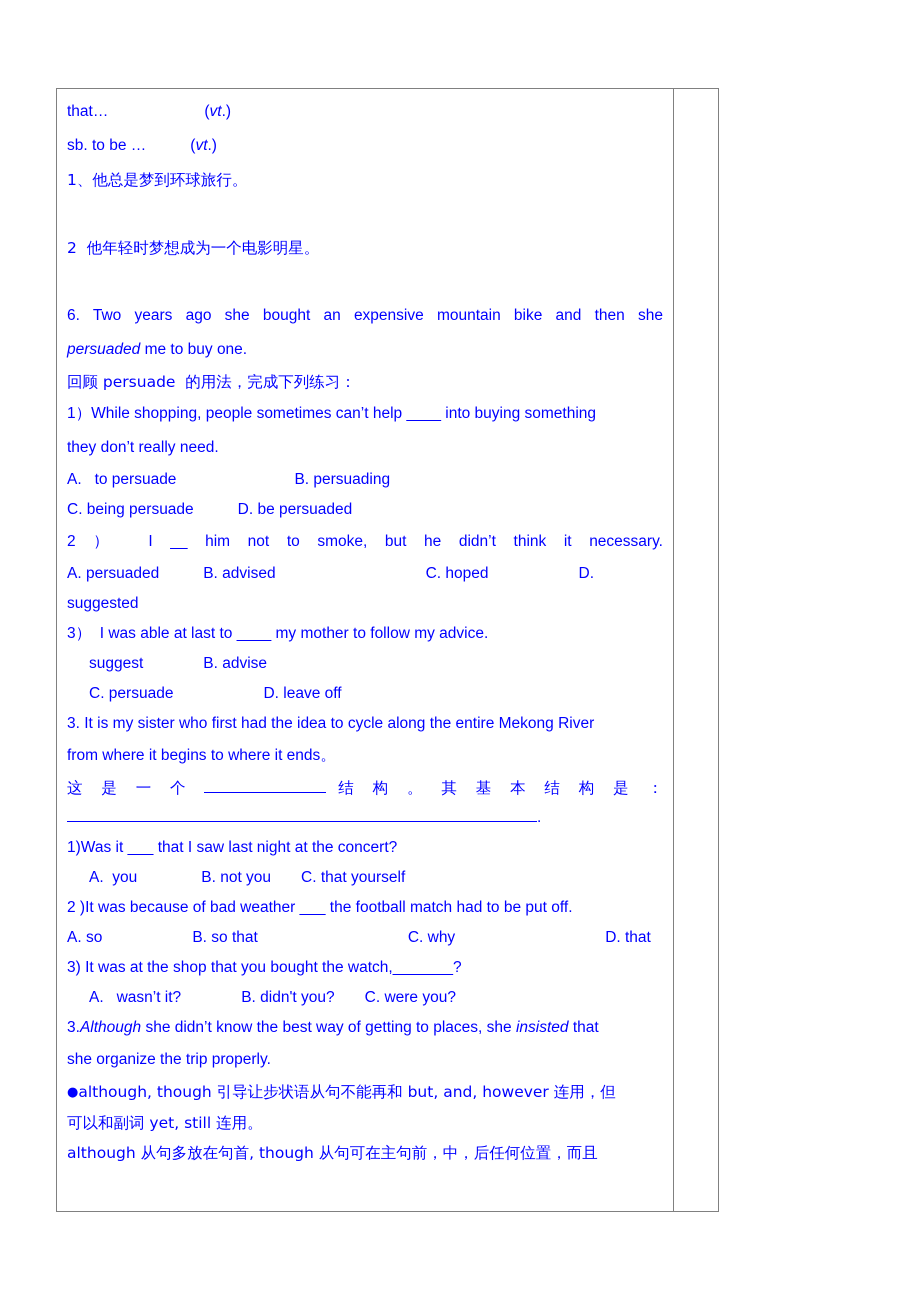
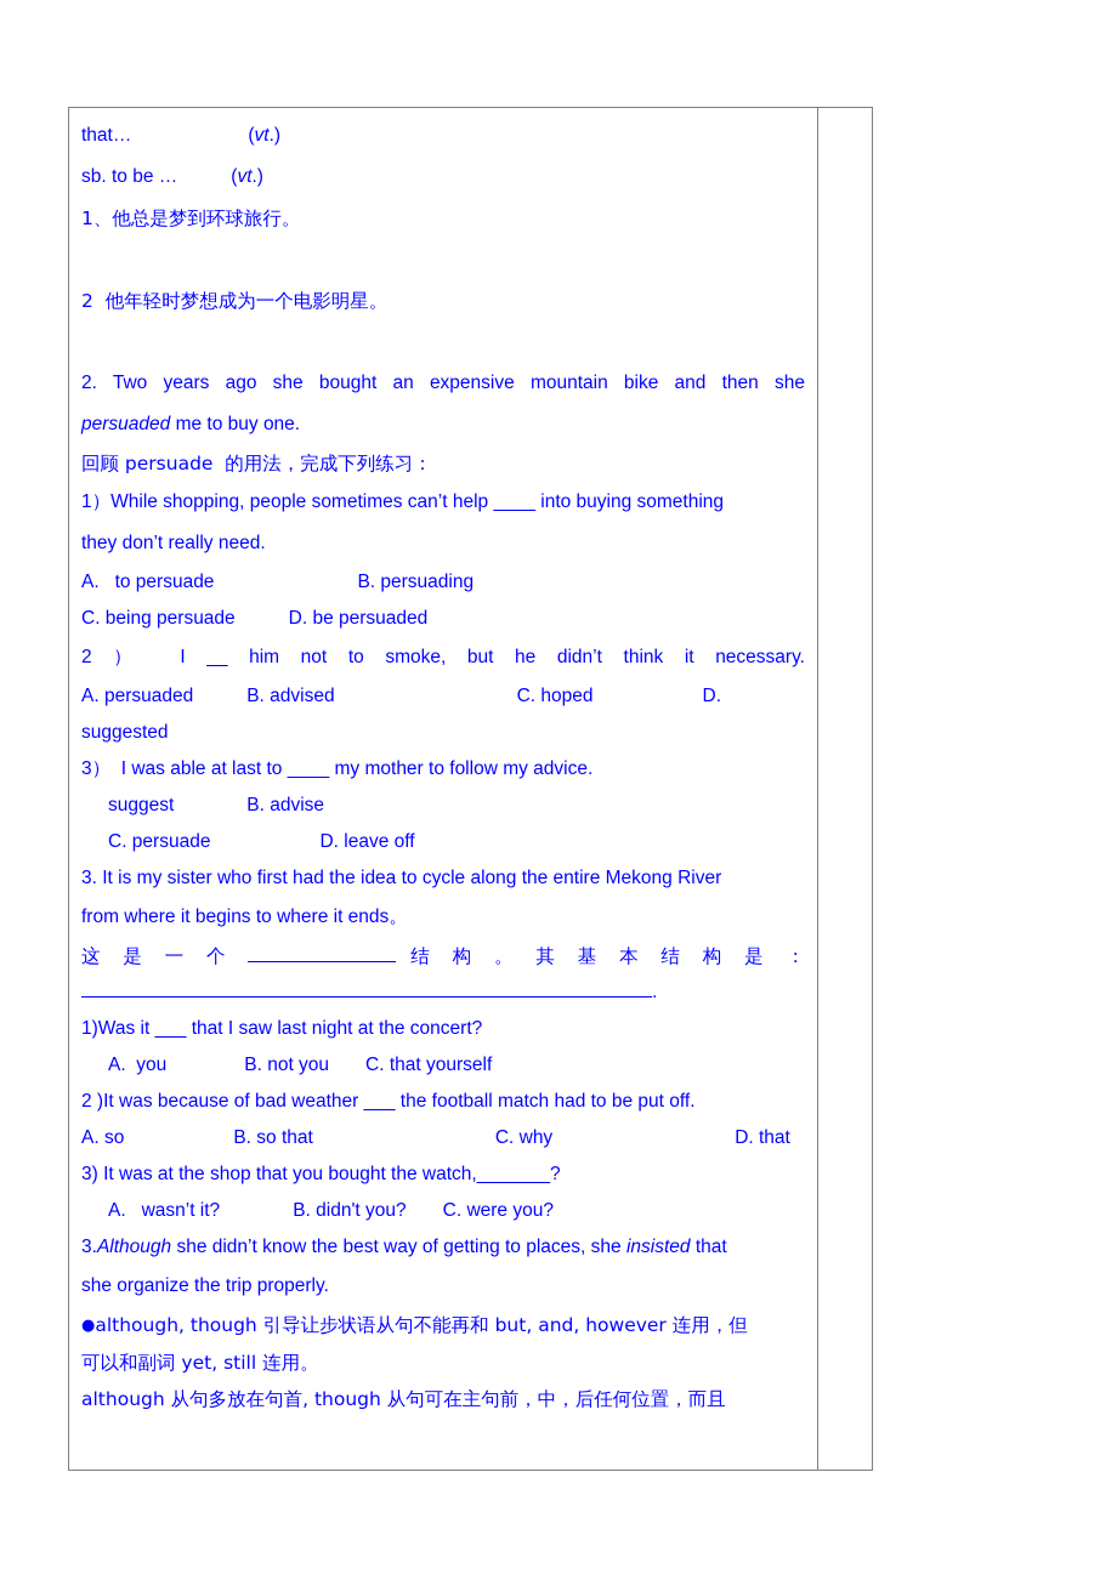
- that… (vt.) sb. to be … (vt.) 1、他总是梦到环球旅行。 2 他年轻时梦想成为一个电影明星。 6. Two years ago she bought an expensive mountain bike and then she persuaded me to buy one. 回顾 persuade 的用法，完成下列练习： 1）While shopping, people sometimes can’t help ____ into buying something they don’t really need. A. to persuade B. persuading C. being persuade D. be persuaded 2 ） I __ him not to smoke, but he didn’t think it necessary. A. persuaded B. advised C. hoped D. suggested 3） I was able at last to ____ my mother to follow my advice. suggest B. advise C. persuade D. leave off 3. It is my sister who first had the idea to cycle along the entire Mekong River from where it begins to where it ends。 这 是 一 个 结 构 。 其 基 本 结 构 是 ： . 1)Was it ___ that I saw last night at the concert? A. you B. not you C. that yourself 2 )It was because of bad weather ___ the football match had to be put off. A. so B. so that C. why D. that 3) It was at the shop that you bought the watch,_______? A. wasn’t it? B. didn't you? C. were you? 3.Although she didn’t know the best way of getting to places, she insisted that she organize the trip properly. ●although, though 引导让步状语从句不能再和 but, and, however 连用，但 可以和副词 yet, still 连用。 although 从句多放在句首, though 从句可在主句前，中，后任何位置，而且
+ that… (vt.) sb. to be … (vt.) 1、他总是梦到环球旅行。 2 他年轻时梦想成为一个电影明星。 2. Two years ago she bought an expensive mountain bike and then she persuaded me to buy one. 回顾 persuade 的用法，完成下列练习： 1）While shopping, people sometimes can’t help ____ into buying something they don’t really need. A. to persuade B. persuading C. being persuade D. be persuaded 2 ） I __ him not to smoke, but he didn’t think it necessary. A. persuaded B. advised C. hoped D. suggested 3） I was able at last to ____ my mother to follow my advice. suggest B. advise C. persuade D. leave off 3. It is my sister who first had the idea to cycle along the entire Mekong River from where it begins to where it ends。 这 是 一 个 结 构 。 其 基 本 结 构 是 ： . 1)Was it ___ that I saw last night at the concert? A. you B. not you C. that yourself 2 )It was because of bad weather ___ the football match had to be put off. A. so B. so that C. why D. that 3) It was at the shop that you bought the watch,_______? A. wasn’t it? B. didn't you? C. were you? 3.Although she didn’t know the best way of getting to places, she insisted that she organize the trip properly. ●although, though 引导让步状语从句不能再和 but, and, however 连用，但 可以和副词 yet, still 连用。 although 从句多放在句首, though 从句可在主句前，中，后任何位置，而且
